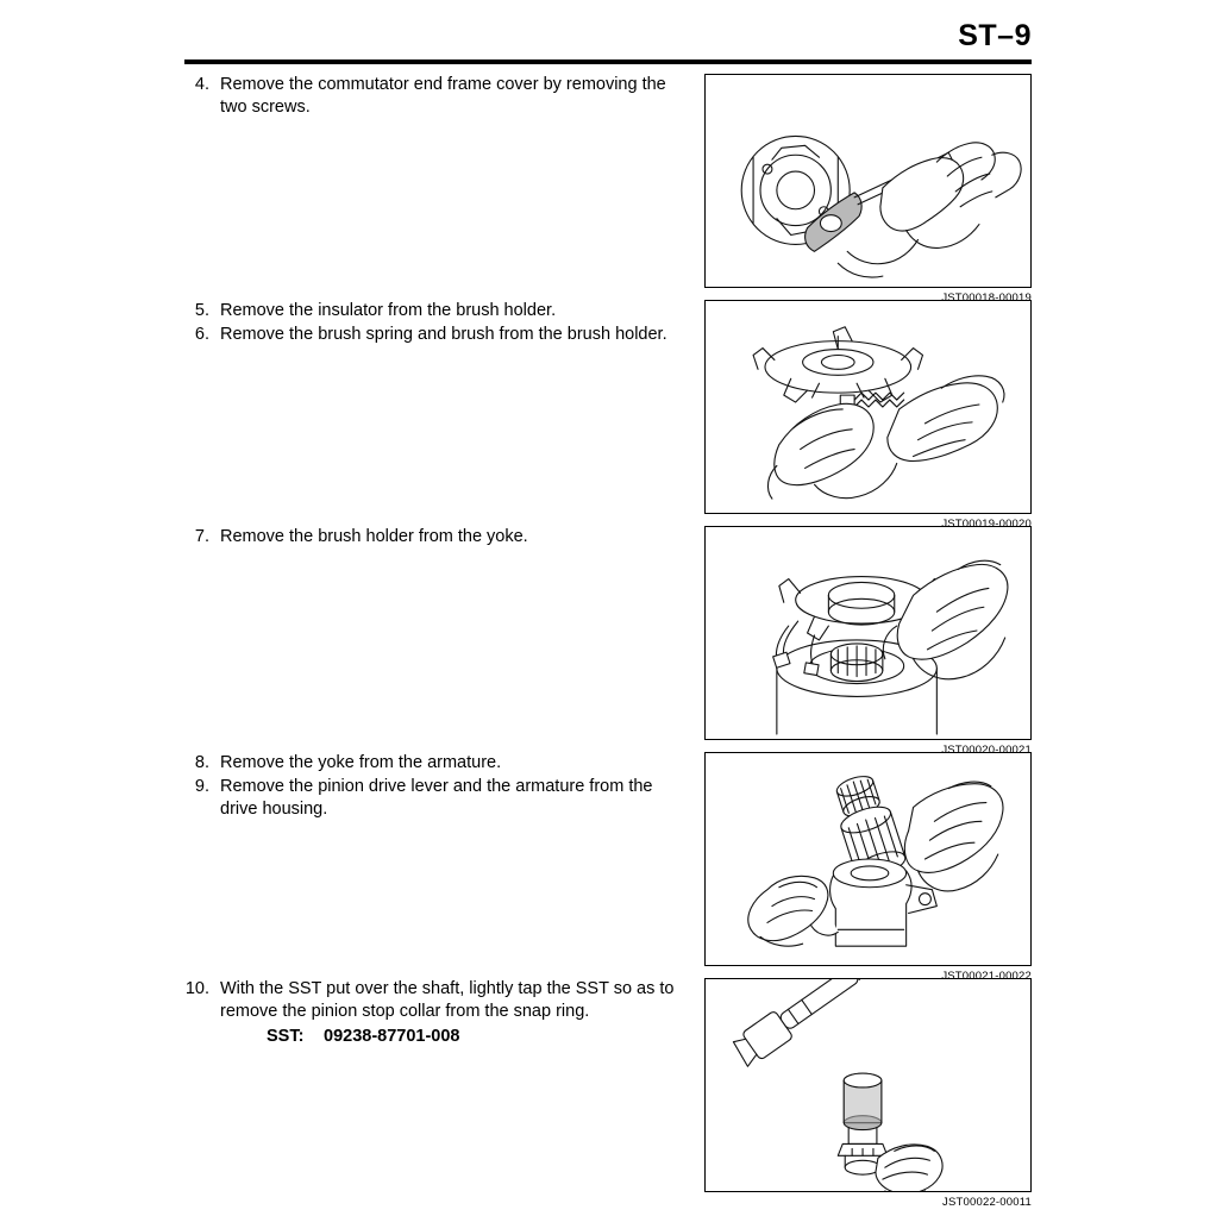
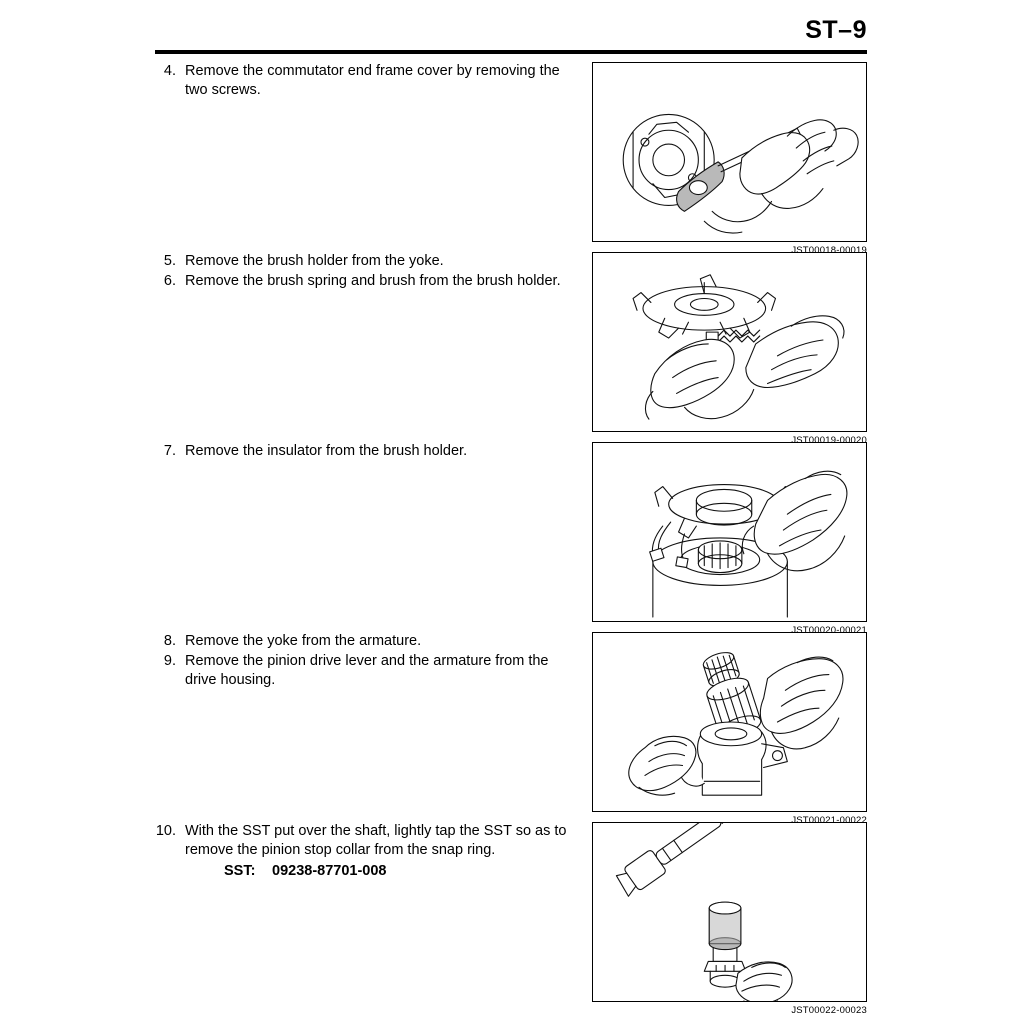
  ST–9
  4.
  Remove the commutator end frame cover by removing the two screws.
  JST00018-00019
  5.
- Remove the insulator from the brush holder.
+ Remove the brush holder from the yoke.
  6.
  Remove the brush spring and brush from the brush holder.
  JST00019-00020
  7.
- Remove the brush holder from the yoke.
+ Remove the insulator from the brush holder.
  JST00020-00021
  8.
  Remove the yoke from the armature.
  9.
  Remove the pinion drive lever and the armature from the drive housing.
  JST00021-00022
  10.
  With the SST put over the shaft, lightly tap the SST so as to remove the pinion stop collar from the snap ring.
  SST: 09238-87701-008
- JST00022-00011
+ JST00022-00023
